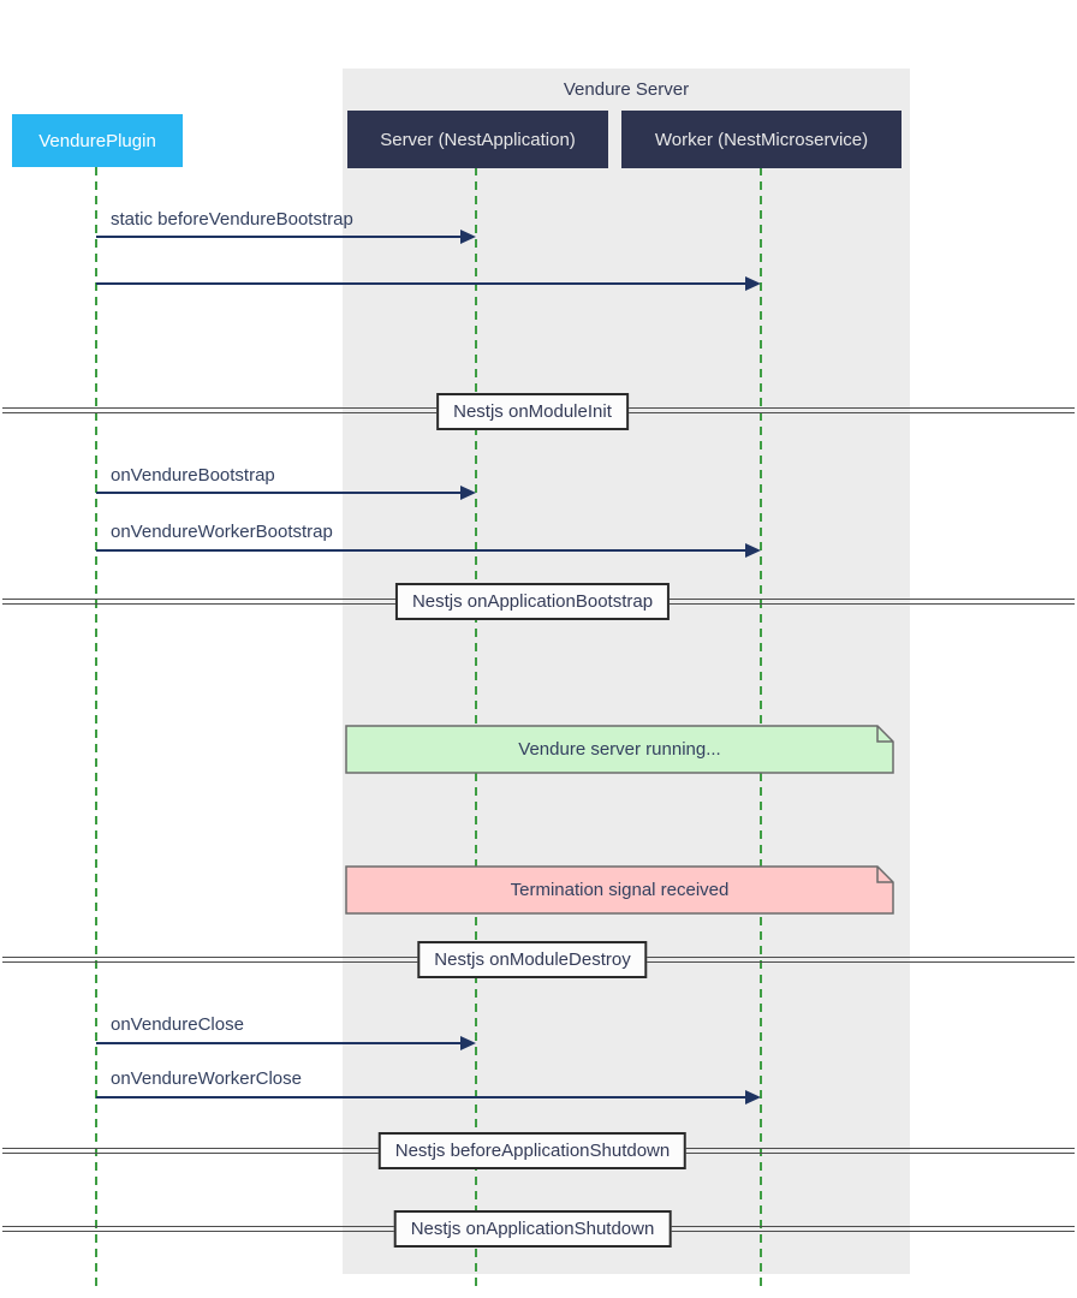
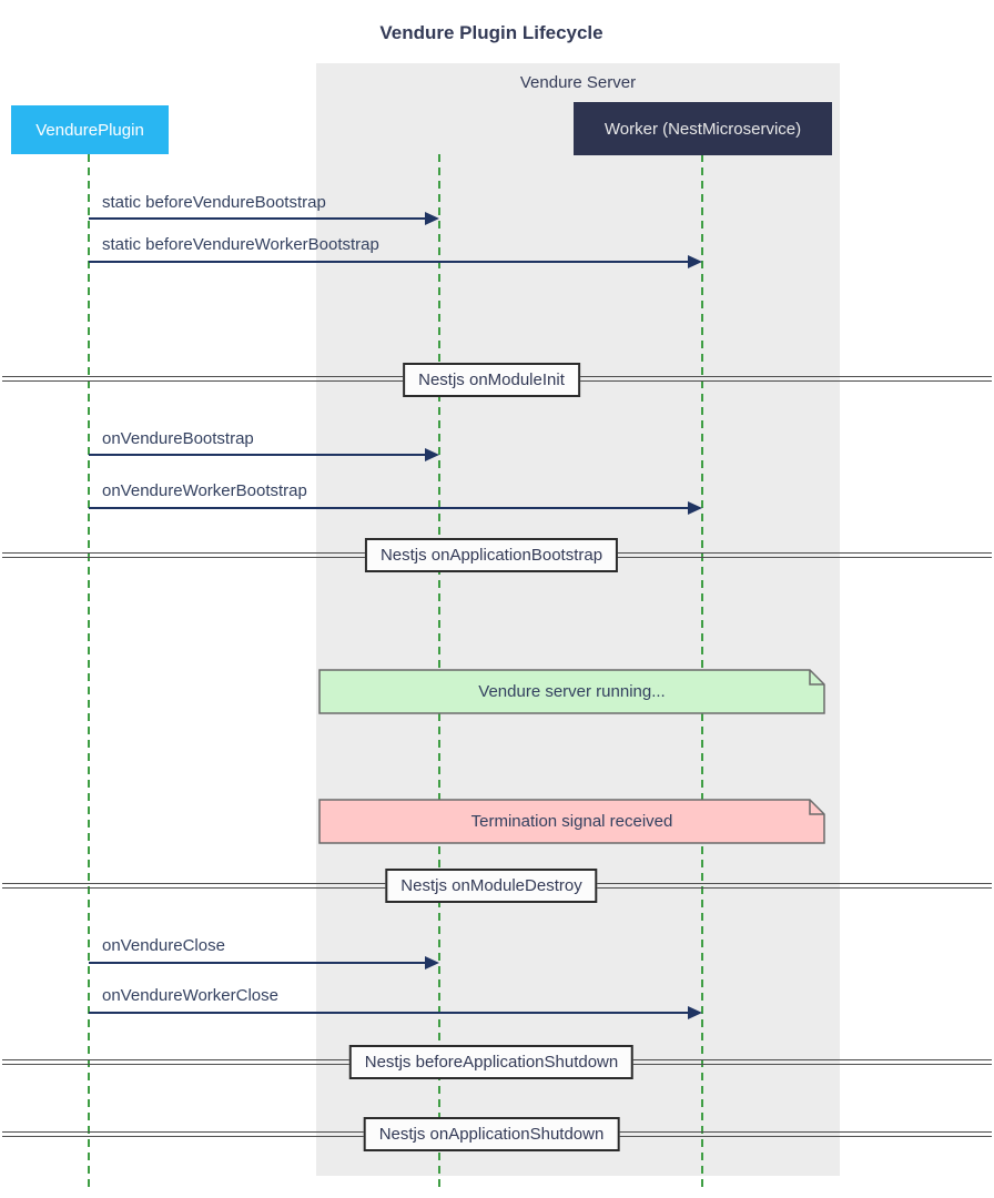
+ Vendure Plugin Lifecycle
  Vendure Server
  VendurePlugin
- Server (NestApplication)
  Worker (NestMicroservice)
  static beforeVendureBootstrap
+ static beforeVendureWorkerBootstrap
  Nestjs onModuleInit
  onVendureBootstrap
  onVendureWorkerBootstrap
  Nestjs onApplicationBootstrap
  Vendure server running...
  Termination signal received
  Nestjs onModuleDestroy
  onVendureClose
  onVendureWorkerClose
  Nestjs beforeApplicationShutdown
  Nestjs onApplicationShutdown
